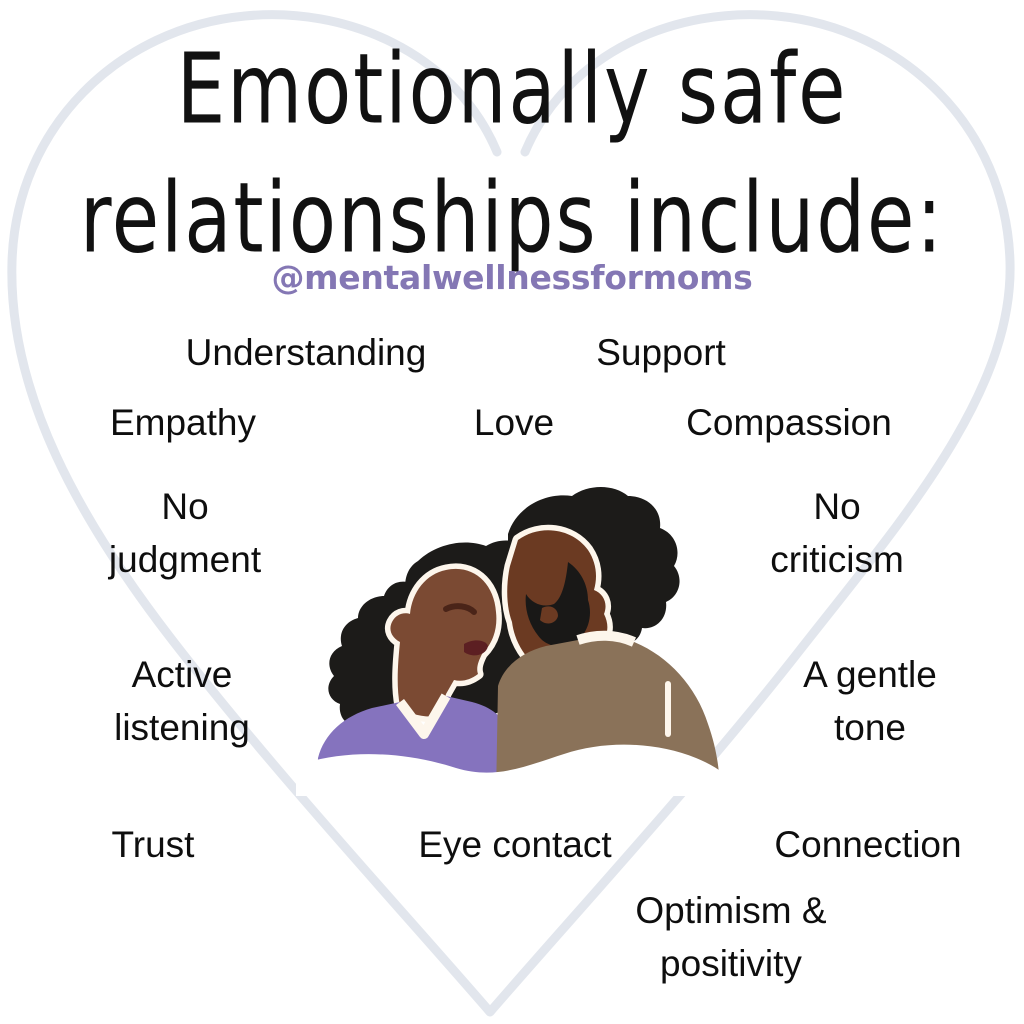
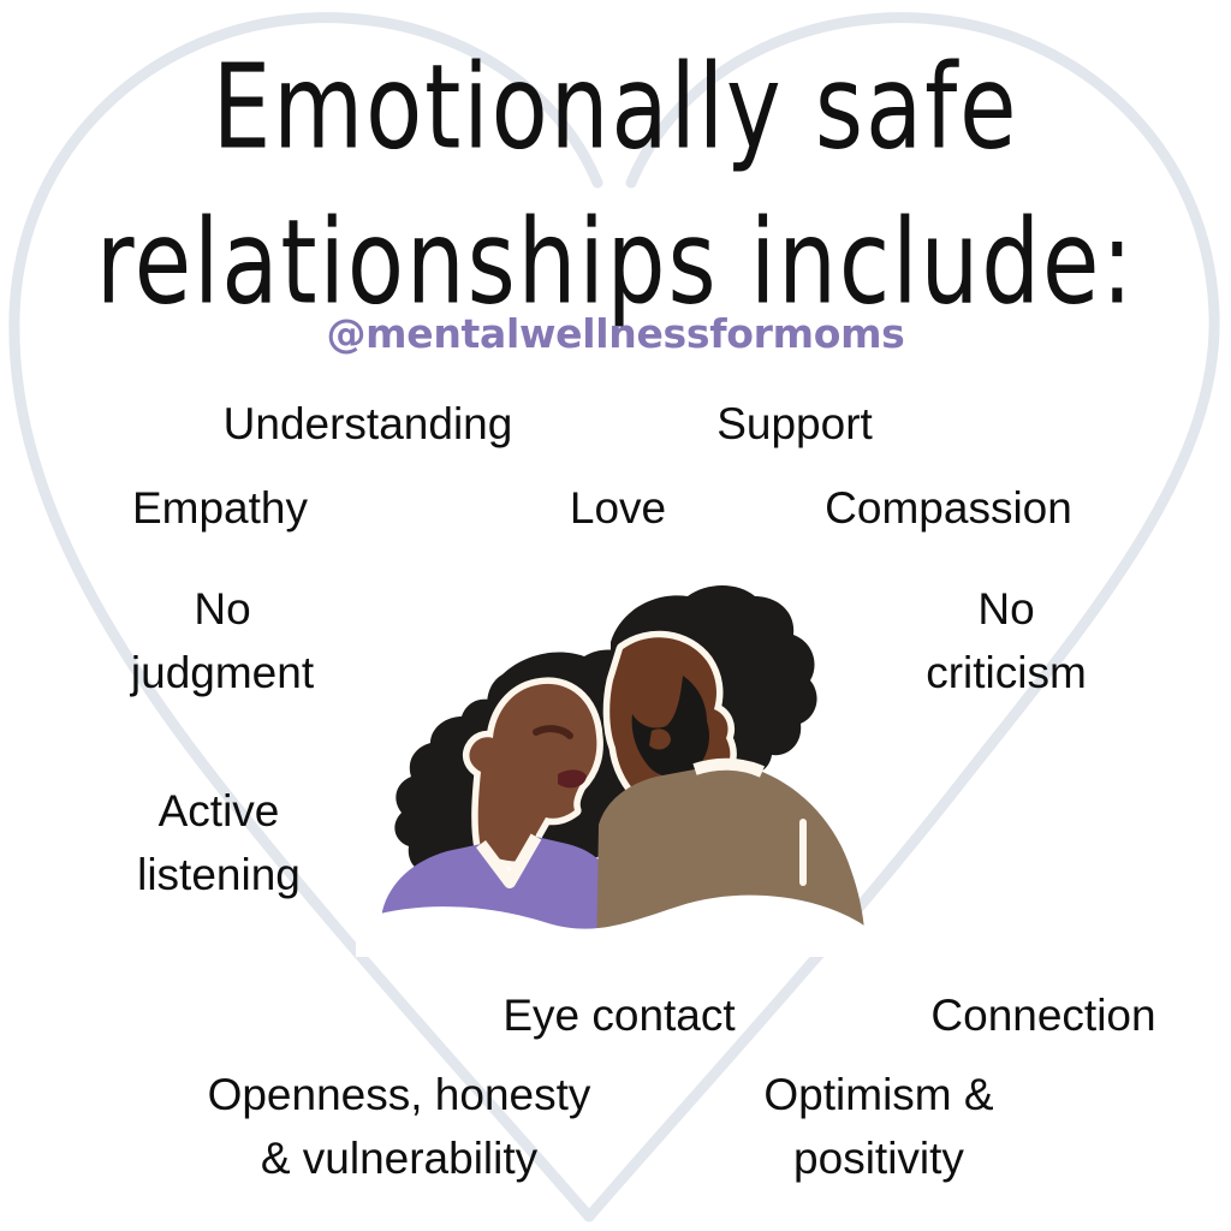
  Emotionally safe
  relationships include:
  @mentalwellnessformoms
  Understanding
  Support
  Empathy
  Love
  Compassion
  No
  judgment
  No
  criticism
  Active
  listening
- A gentle
- tone
- Trust
  Eye contact
  Connection
+ Openness, honesty
+ & vulnerability
  Optimism &
  positivity
